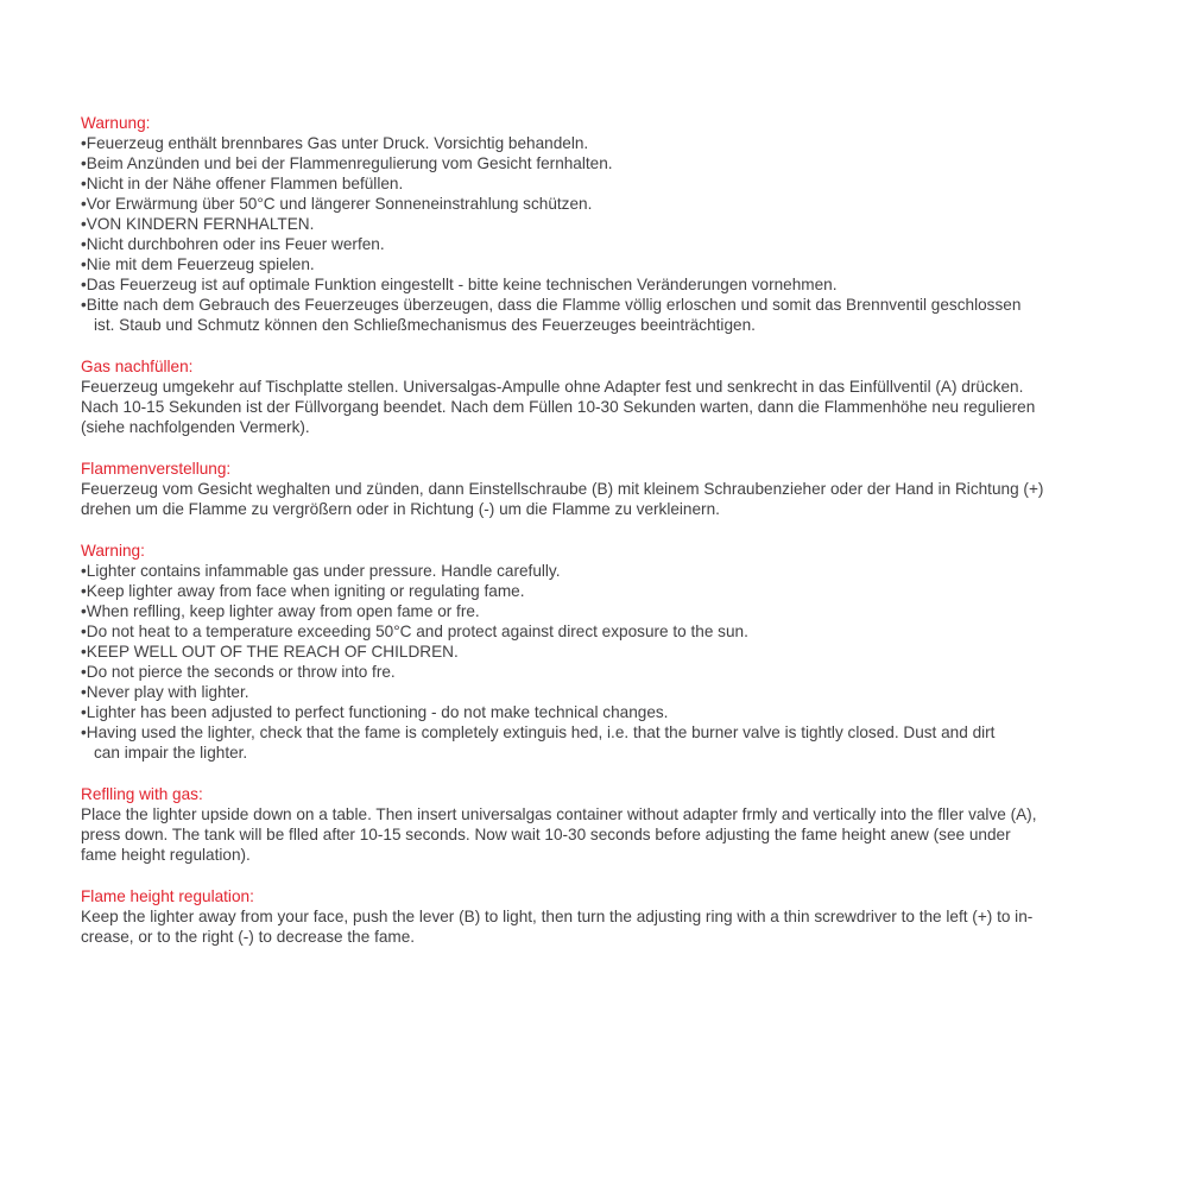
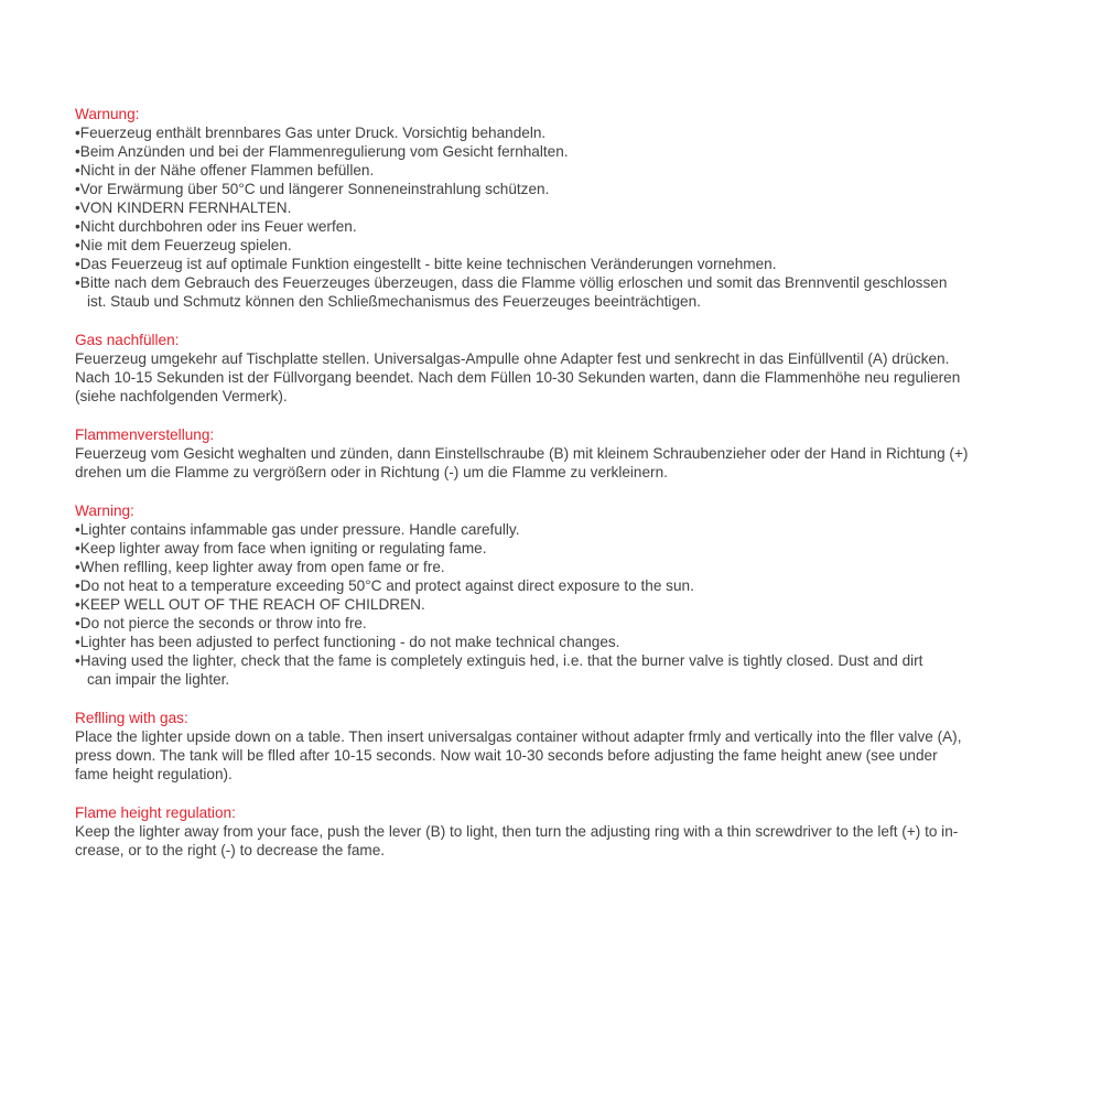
  Warnung:
  Feuerzeug enthält brennbares Gas unter Druck. Vorsichtig behandeln.
  Beim Anzünden und bei der Flammenregulierung vom Gesicht fernhalten.
  Nicht in der Nähe offener Flammen befüllen.
  Vor Erwärmung über 50°C und längerer Sonneneinstrahlung schützen.
  VON KINDERN FERNHALTEN.
  Nicht durchbohren oder ins Feuer werfen.
  Nie mit dem Feuerzeug spielen.
  Das Feuerzeug ist auf optimale Funktion eingestellt - bitte keine technischen Veränderungen vornehmen.
  Bitte nach dem Gebrauch des Feuerzeuges überzeugen, dass die Flamme völlig erloschen und somit das Brennventil geschlossen
  ist. Staub und Schmutz können den Schließmechanismus des Feuerzeuges beeinträchtigen.
  Gas nachfüllen:
  Feuerzeug umgekehr auf Tischplatte stellen. Universalgas-Ampulle ohne Adapter fest und senkrecht in das Einfüllventil (A) drücken.
  Nach 10-15 Sekunden ist der Füllvorgang beendet. Nach dem Füllen 10-30 Sekunden warten, dann die Flammenhöhe neu regulieren
  (siehe nachfolgenden Vermerk).
  Flammenverstellung:
  Feuerzeug vom Gesicht weghalten und zünden, dann Einstellschraube (B) mit kleinem Schraubenzieher oder der Hand in Richtung (+)
  drehen um die Flamme zu vergrößern oder in Richtung (-) um die Flamme zu verkleinern.
  Warning:
  Lighter contains infammable gas under pressure. Handle carefully.
  Keep lighter away from face when igniting or regulating fame.
  When reflling, keep lighter away from open fame or fre.
  Do not heat to a temperature exceeding 50°C and protect against direct exposure to the sun.
  KEEP WELL OUT OF THE REACH OF CHILDREN.
  Do not pierce the seconds or throw into fre.
- Never play with lighter.
  Lighter has been adjusted to perfect functioning - do not make technical changes.
  Having used the lighter, check that the fame is completely extinguis hed, i.e. that the burner valve is tightly closed. Dust and dirt
  can impair the lighter.
  Reflling with gas:
  Place the lighter upside down on a table. Then insert universalgas container without adapter frmly and vertically into the fller valve (A),
  press down. The tank will be flled after 10-15 seconds. Now wait 10-30 seconds before adjusting the fame height anew (see under
  fame height regulation).
  Flame height regulation:
  Keep the lighter away from your face, push the lever (B) to light, then turn the adjusting ring with a thin screwdriver to the left (+) to in-
  crease, or to the right (-) to decrease the fame.
